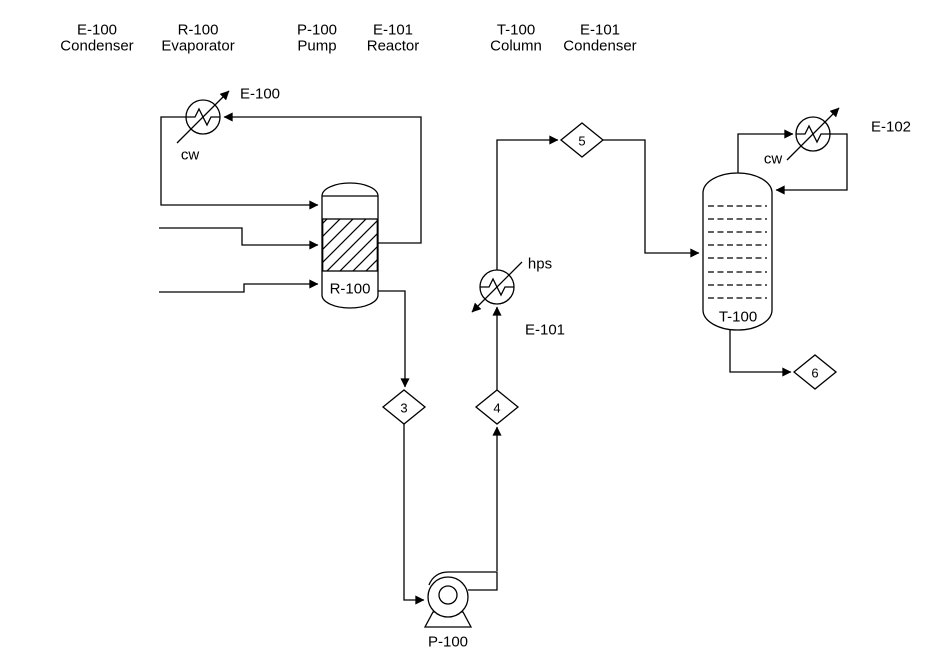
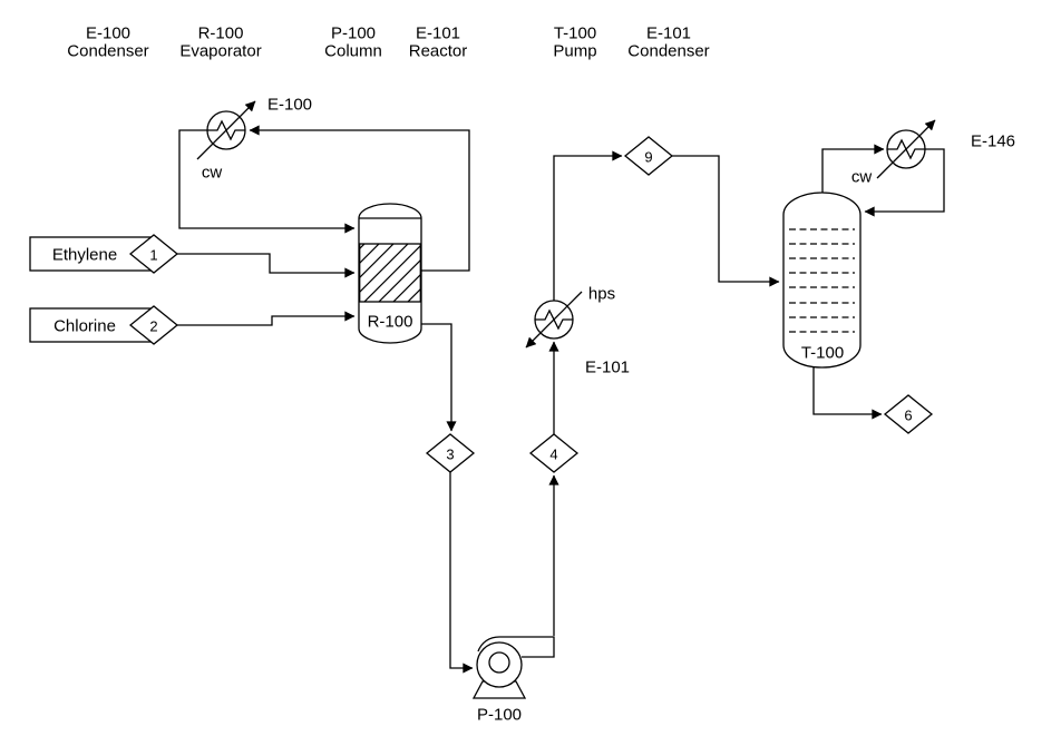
  E-100
  Condenser
  R-100
  Evaporator
  P-100
- Pump
+ Column
  E-101
  Reactor
  T-100
- Column
+ Pump
  E-101
  Condenser
  E-100
  cw
+ Ethylene
+ 1
+ Chlorine
+ 2
  R-100
  3
  4
- 5
+ 9
  6
  hps
  E-101
  P-100
  T-100
  cw
- E-102
+ E-146
